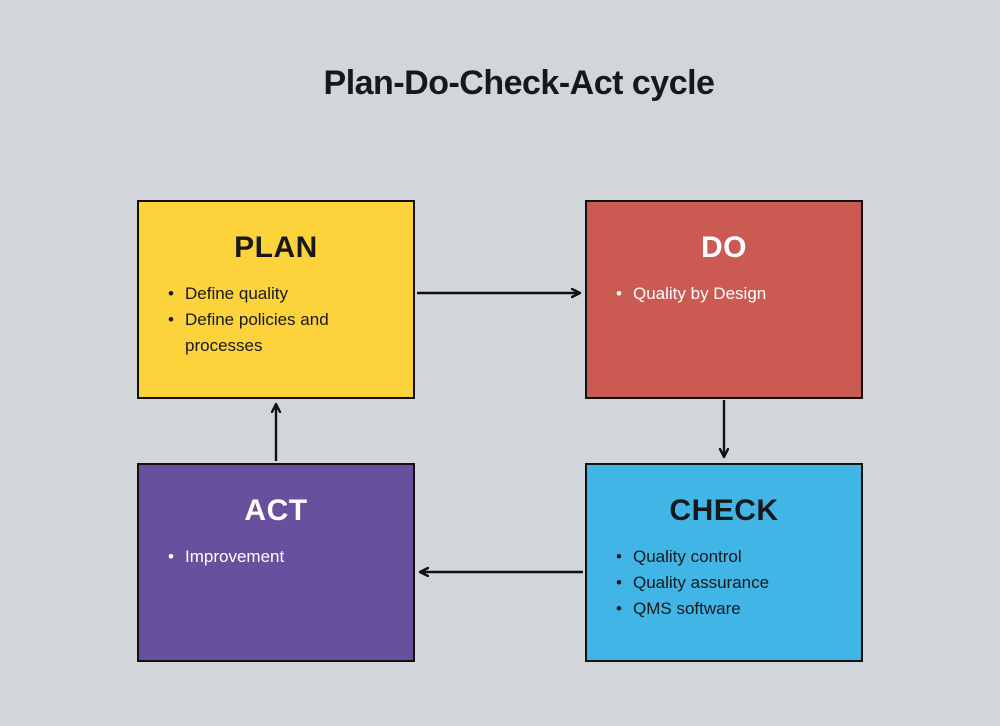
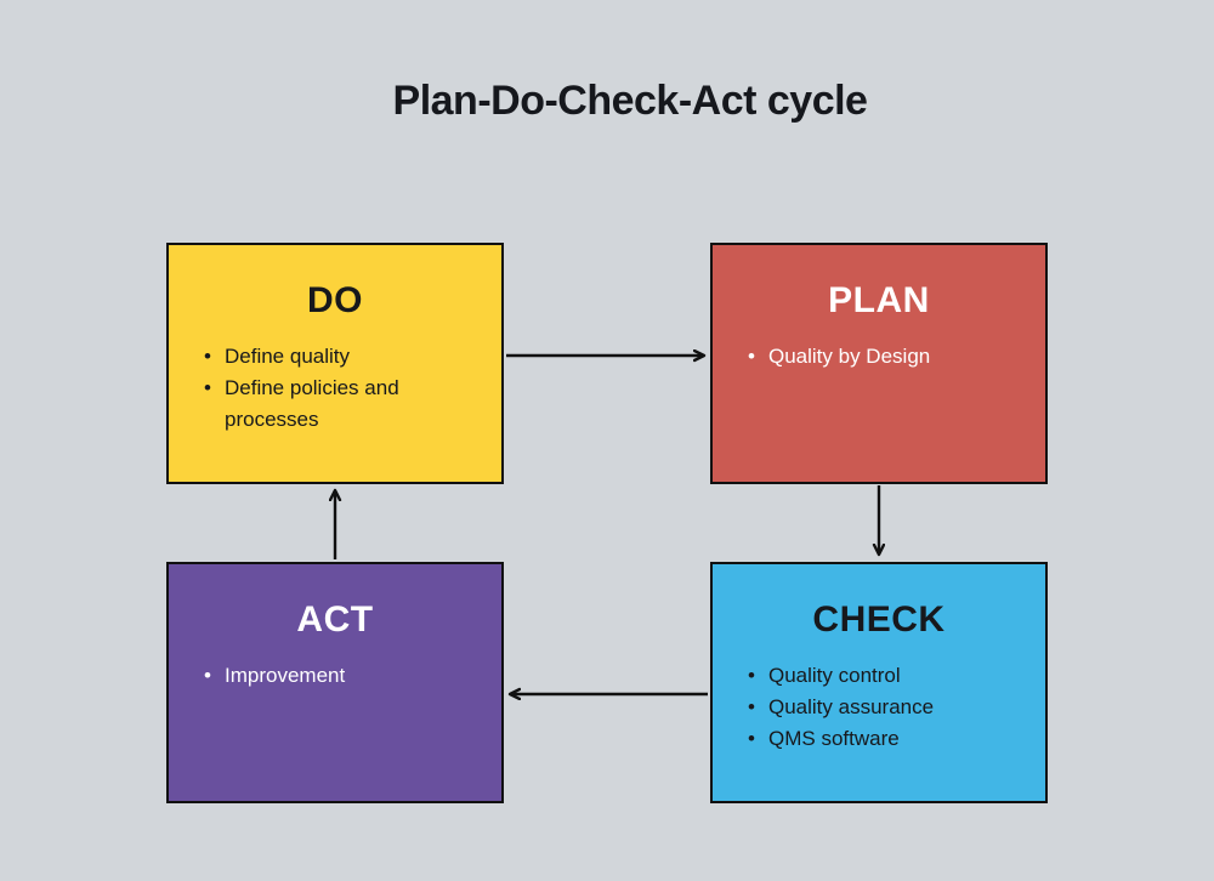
  Plan-Do-Check-Act cycle
- PLAN
+ DO
  Define quality
  Define policies and processes
- DO
+ PLAN
  Quality by Design
  CHECK
  Quality control
  Quality assurance
  QMS software
  ACT
  Improvement
